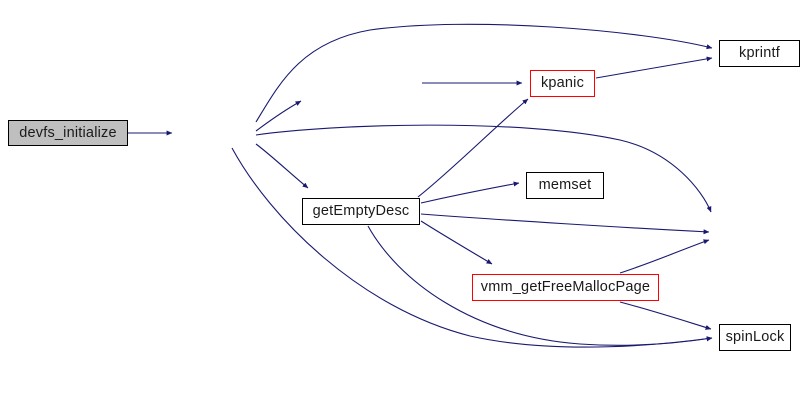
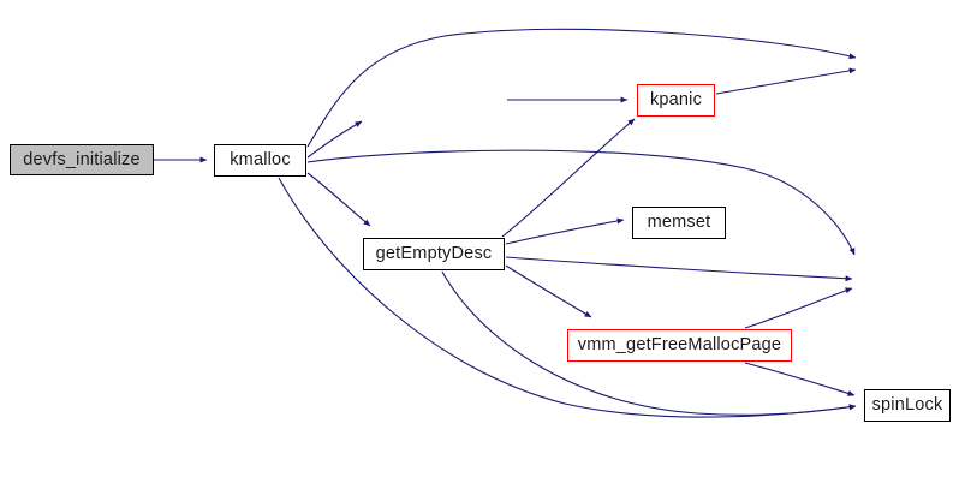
  devfs_initialize
+ kmalloc
  kpanic
- kprintf
  getEmptyDesc
  memset
  vmm_getFreeMallocPage
  spinLock
